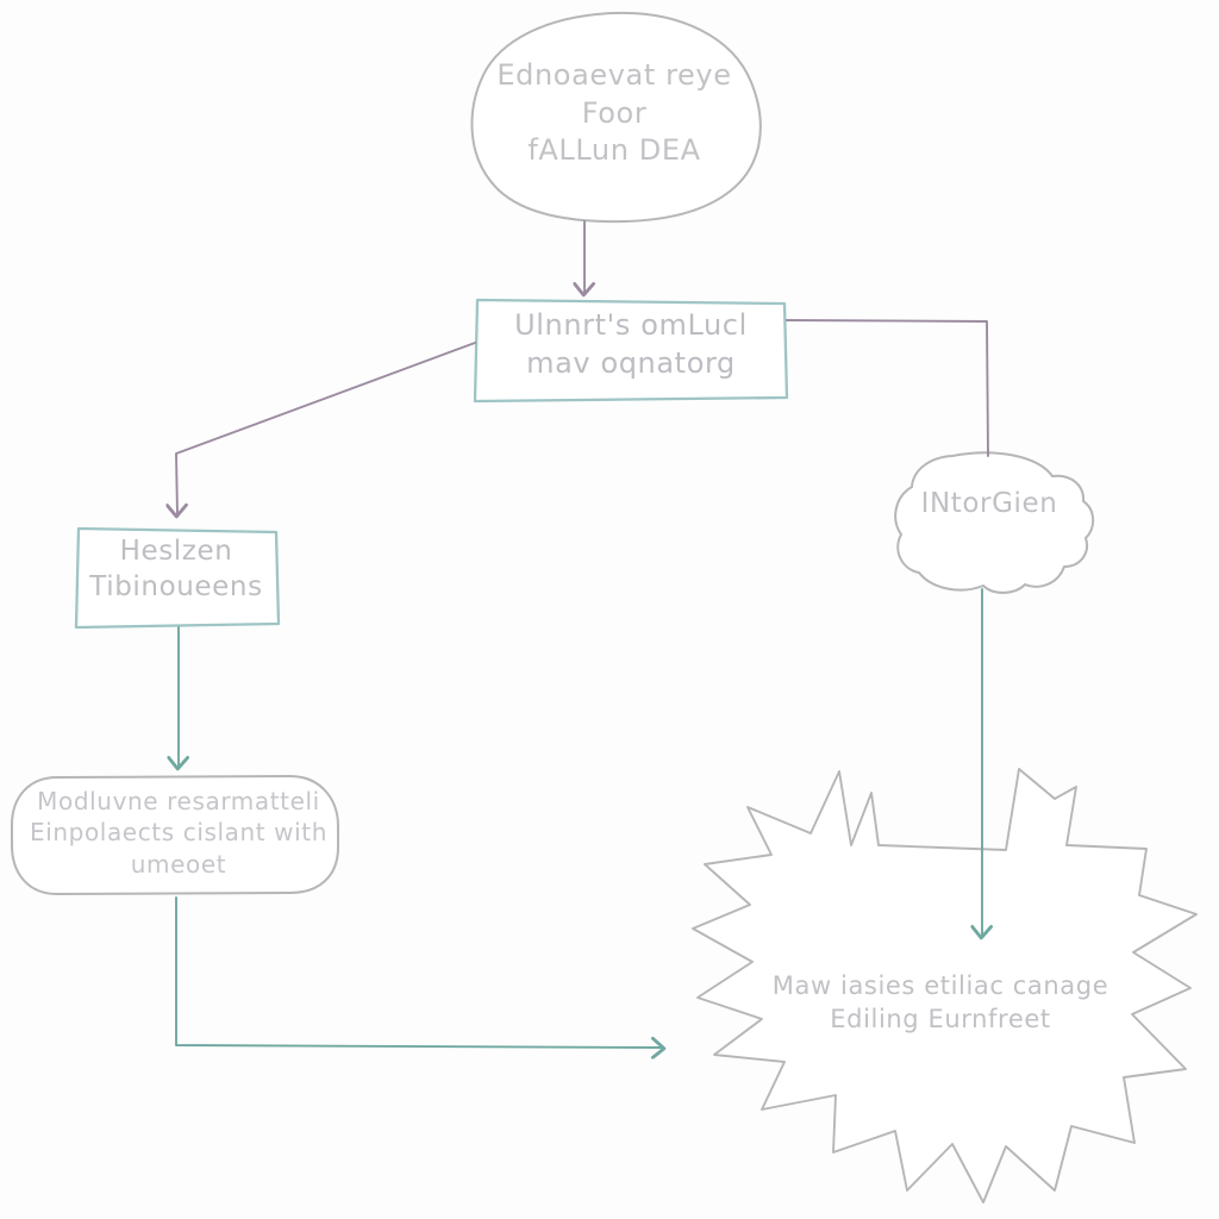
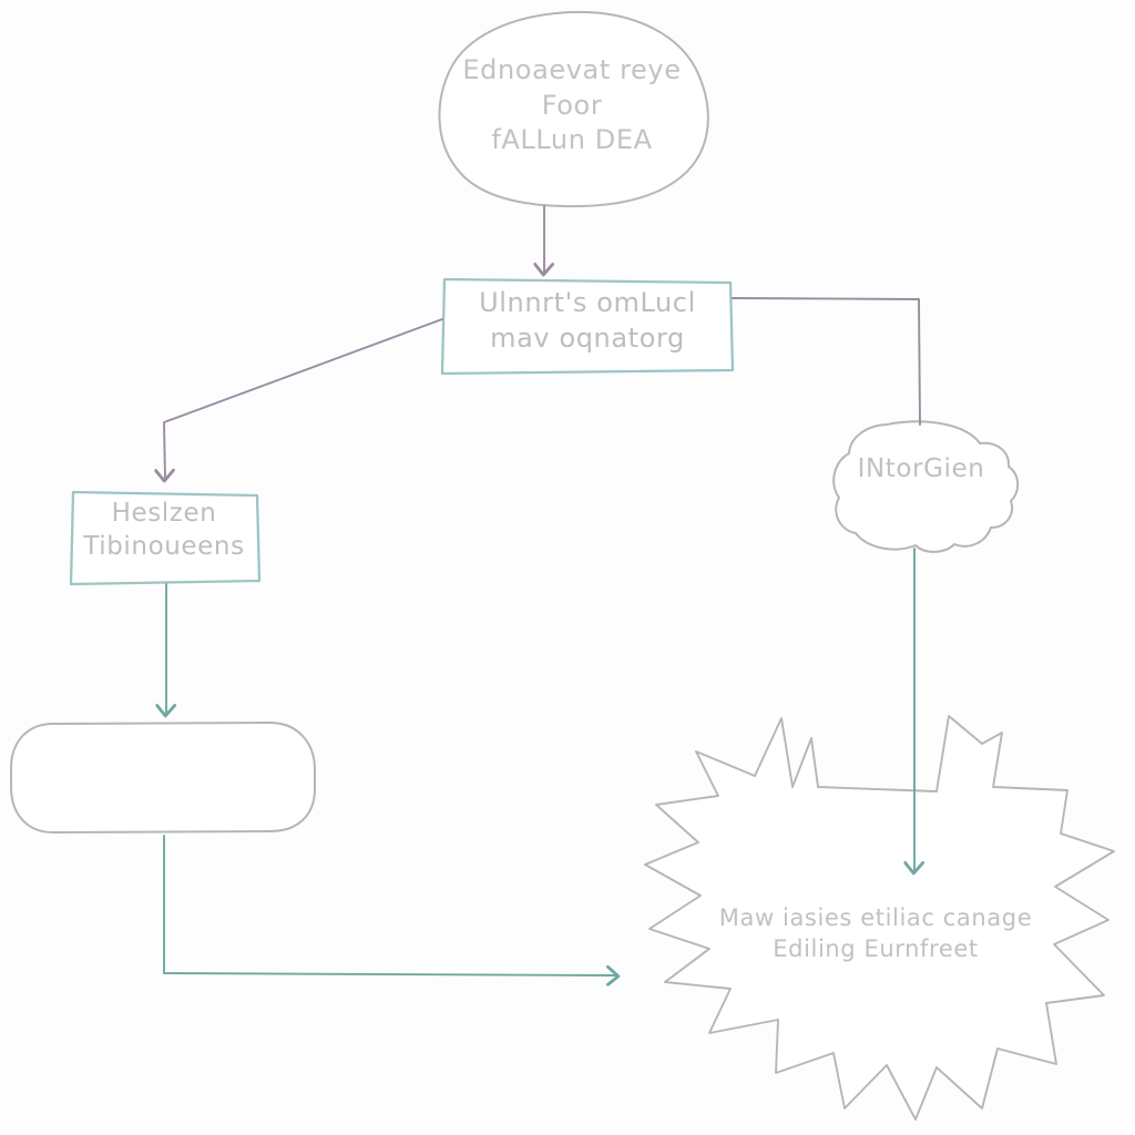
  Ednoaevat reye
  Foor
  fALLun DEA
  Ulnnrt's omLucl
  mav oqnatorg
  Heslzen
  Tibinoueens
- Modluvne resarmatteli
- Einpolaects cislant with
- umeoet
  INtorGien
  Maw iasies etiliac canage
  Ediling Eurnfreet
